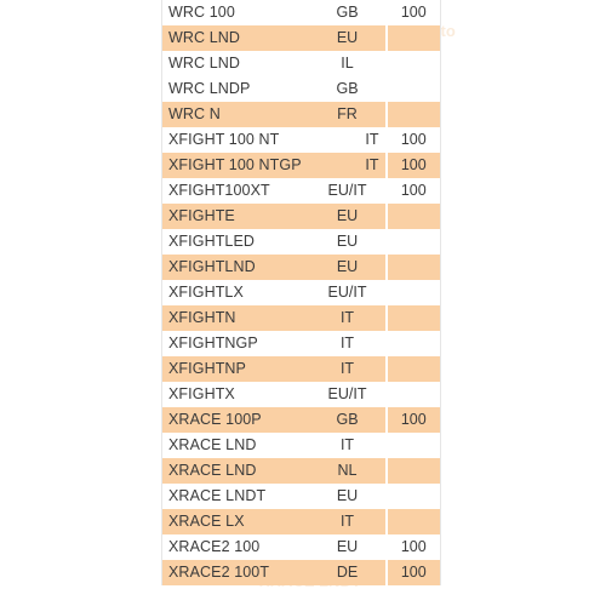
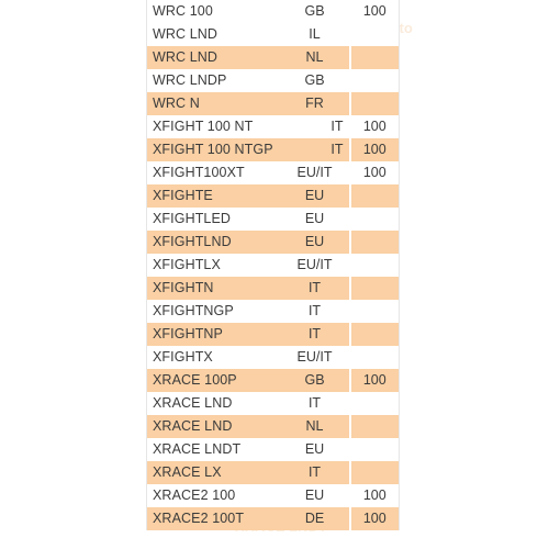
  WRC 100	GB	100
- WRC LND	EU
  WRC LND	IL
+ WRC LND	NL
  WRC LNDP	GB
  WRC N	FR
  XFIGHT 100 NT	IT	100
  XFIGHT 100 NTGP	IT	100
  XFIGHT100XT	EU/IT	100
  XFIGHTE	EU
  XFIGHTLED	EU
  XFIGHTLND	EU
  XFIGHTLX	EU/IT
  XFIGHTN	IT
  XFIGHTNGP	IT
  XFIGHTNP	IT
  XFIGHTX	EU/IT
  XRACE 100P	GB	100
  XRACE LND	IT
  XRACE LND	NL
  XRACE LNDT	EU
  XRACE LX	IT
  XRACE2 100	EU	100
  XRACE2 100T	DE	100
